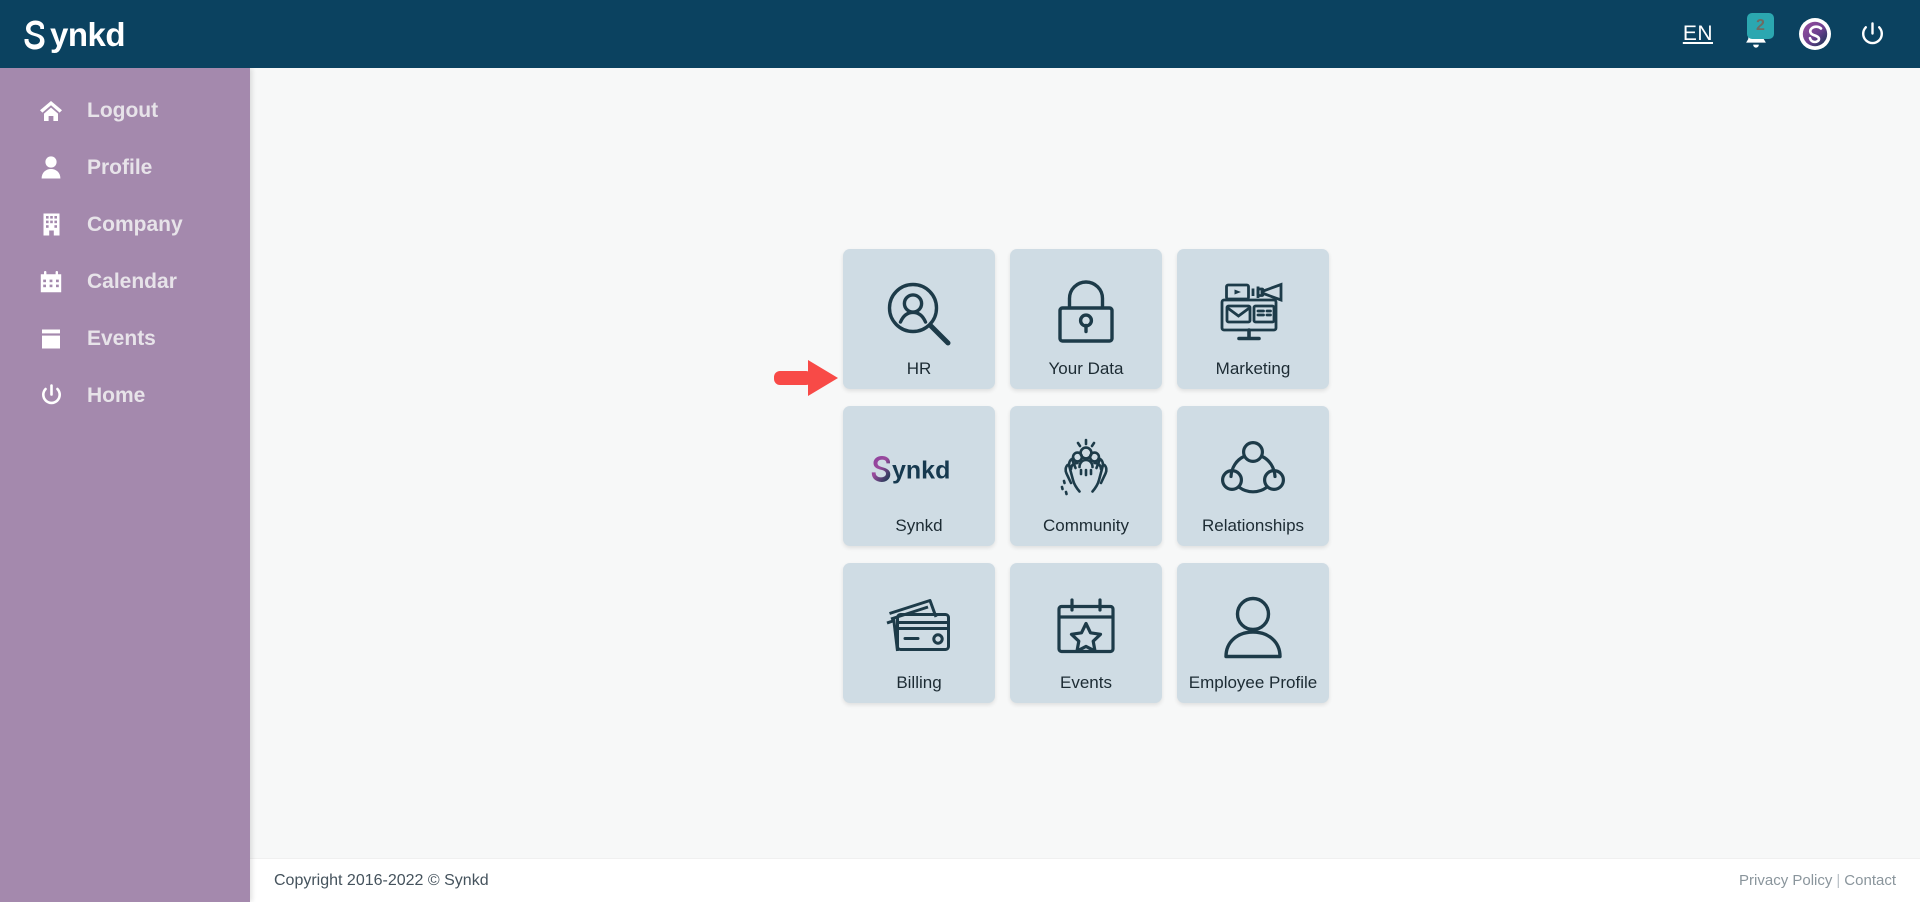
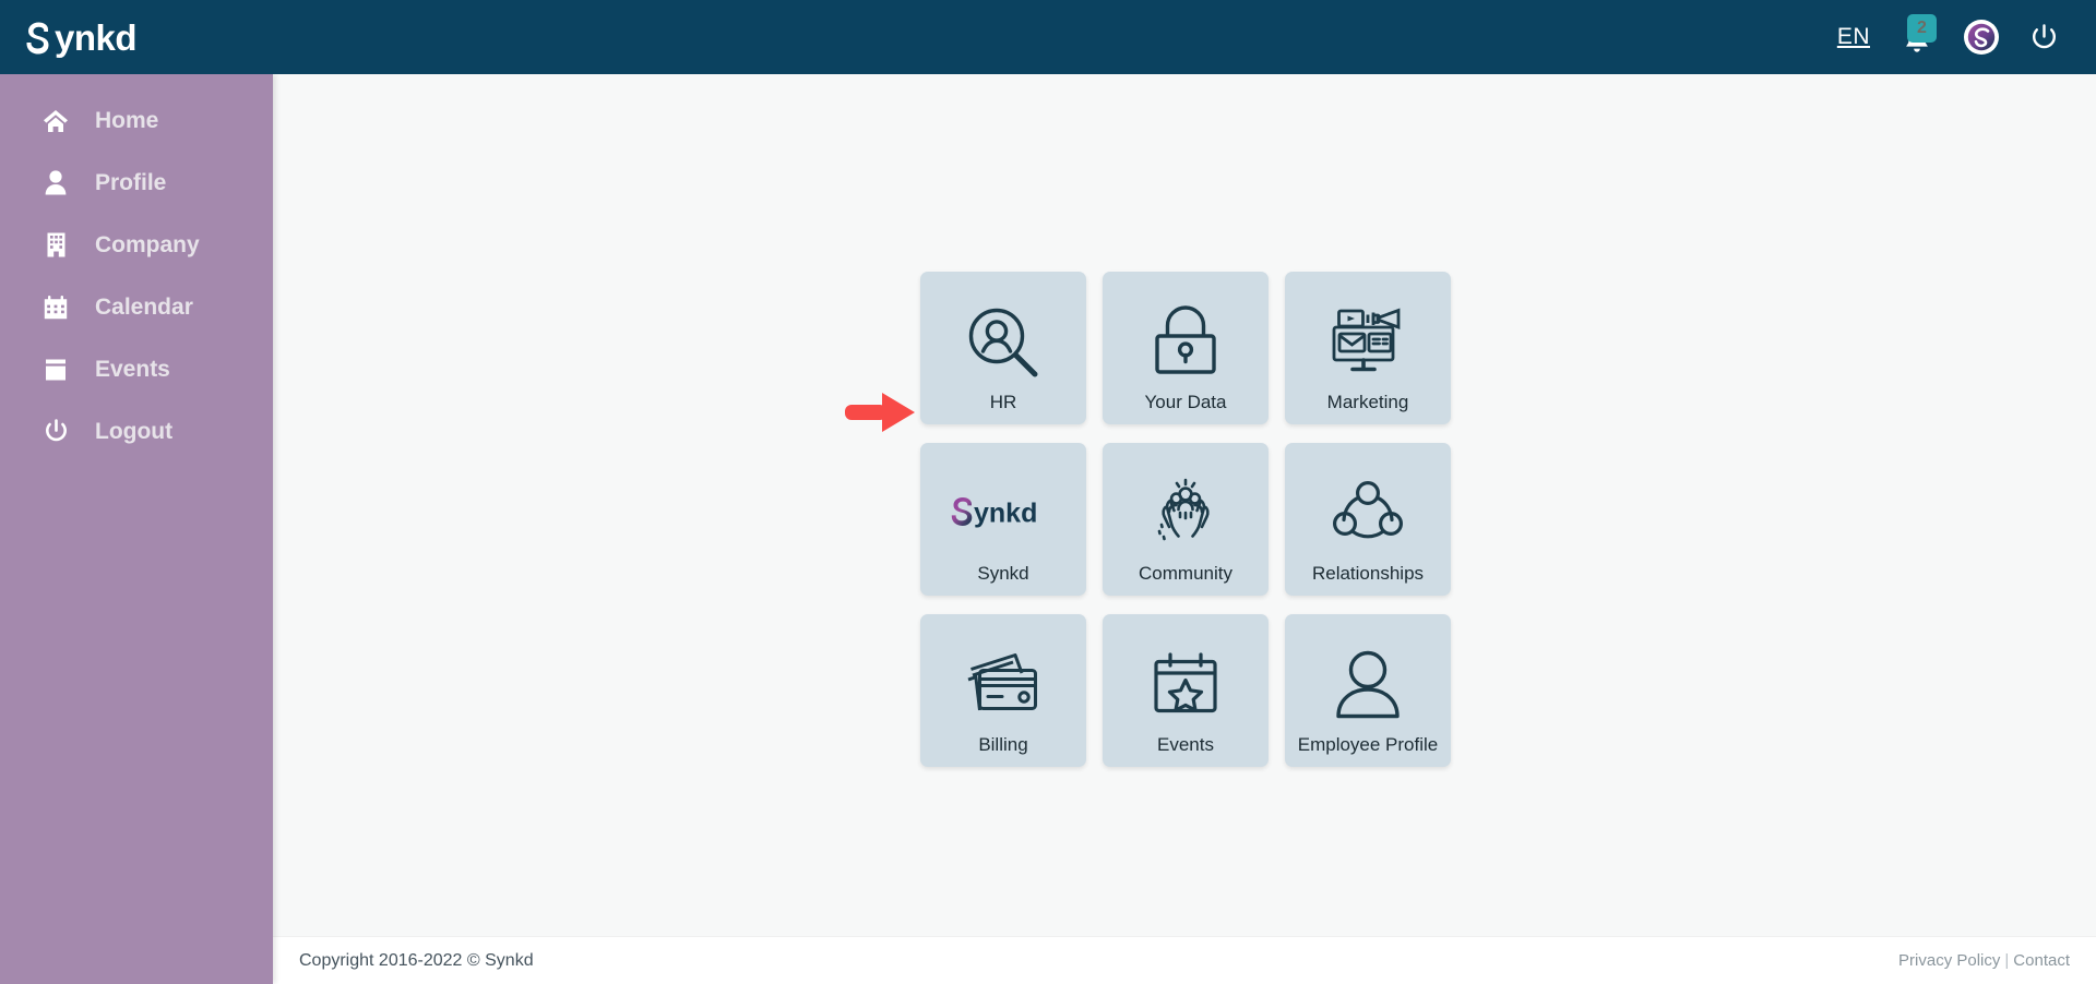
  ynkd
  EN
  2
- Logout
+ Home
  Profile
  Company
  Calendar
  Events
- Home
+ Logout
  HR
  Your Data
  Marketing
  ynkd
  Synkd
  Community
  Relationships
  Billing
  Events
  Employee Profile
  Copyright 2016-2022 © Synkd
  Privacy Policy | Contact
